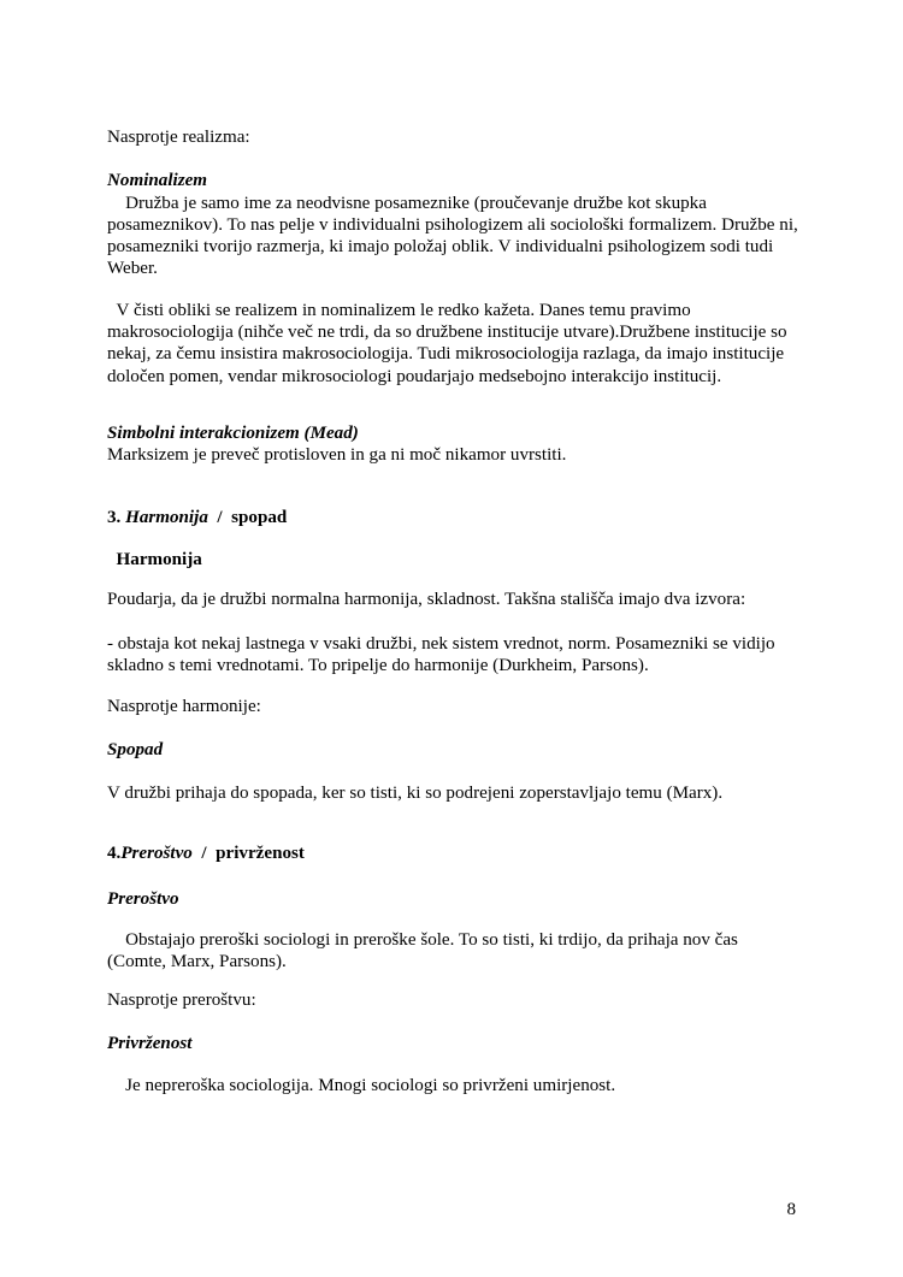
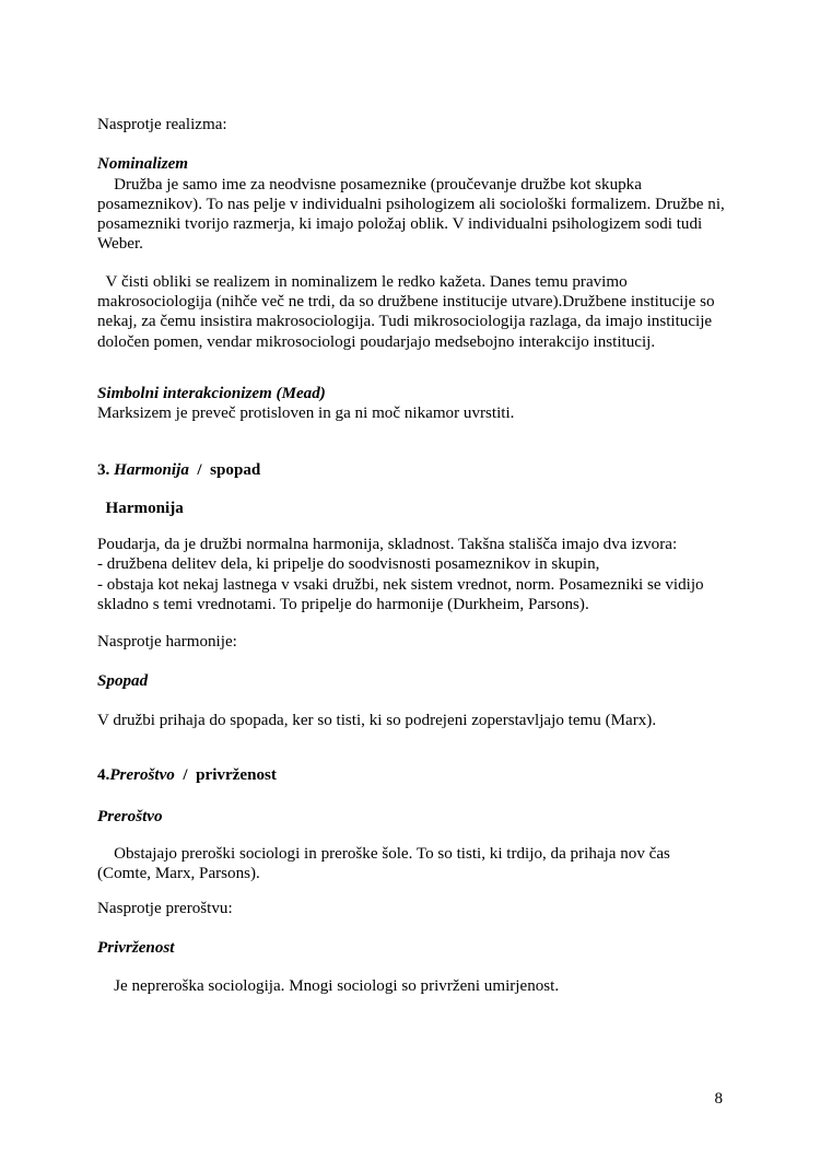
  Nasprotje realizma:
  Nominalizem
  Družba je samo ime za neodvisne posameznike (proučevanje družbe kot skupka posameznikov). To nas pelje v individualni psihologizem ali sociološki formalizem. Družbe ni, posamezniki tvorijo razmerja, ki imajo položaj oblik. V individualni psihologizem sodi tudi Weber.
  V čisti obliki se realizem in nominalizem le redko kažeta. Danes temu pravimo makrosociologija (nihče več ne trdi, da so družbene institucije utvare).Družbene institucije so nekaj, za čemu insistira makrosociologija. Tudi mikrosociologija razlaga, da imajo institucije določen pomen, vendar mikrosociologi poudarjajo medsebojno interakcijo institucij.
  Simbolni interakcionizem (Mead)
  Marksizem je preveč protisloven in ga ni moč nikamor uvrstiti.
  3. Harmonija / spopad
  Harmonija
  Poudarja, da je družbi normalna harmonija, skladnost. Takšna stališča imajo dva izvora:
+ - družbena delitev dela, ki pripelje do soodvisnosti posameznikov in skupin,
  - obstaja kot nekaj lastnega v vsaki družbi, nek sistem vrednot, norm. Posamezniki se vidijo skladno s temi vrednotami. To pripelje do harmonije (Durkheim, Parsons).
  Nasprotje harmonije:
  Spopad
  V družbi prihaja do spopada, ker so tisti, ki so podrejeni zoperstavljajo temu (Marx).
  4.Preroštvo / privrženost
  Preroštvo
  Obstajajo preroški sociologi in preroške šole. To so tisti, ki trdijo, da prihaja nov čas (Comte, Marx, Parsons).
  Nasprotje preroštvu:
  Privrženost
  Je nepreroška sociologija. Mnogi sociologi so privrženi umirjenost.
  8
